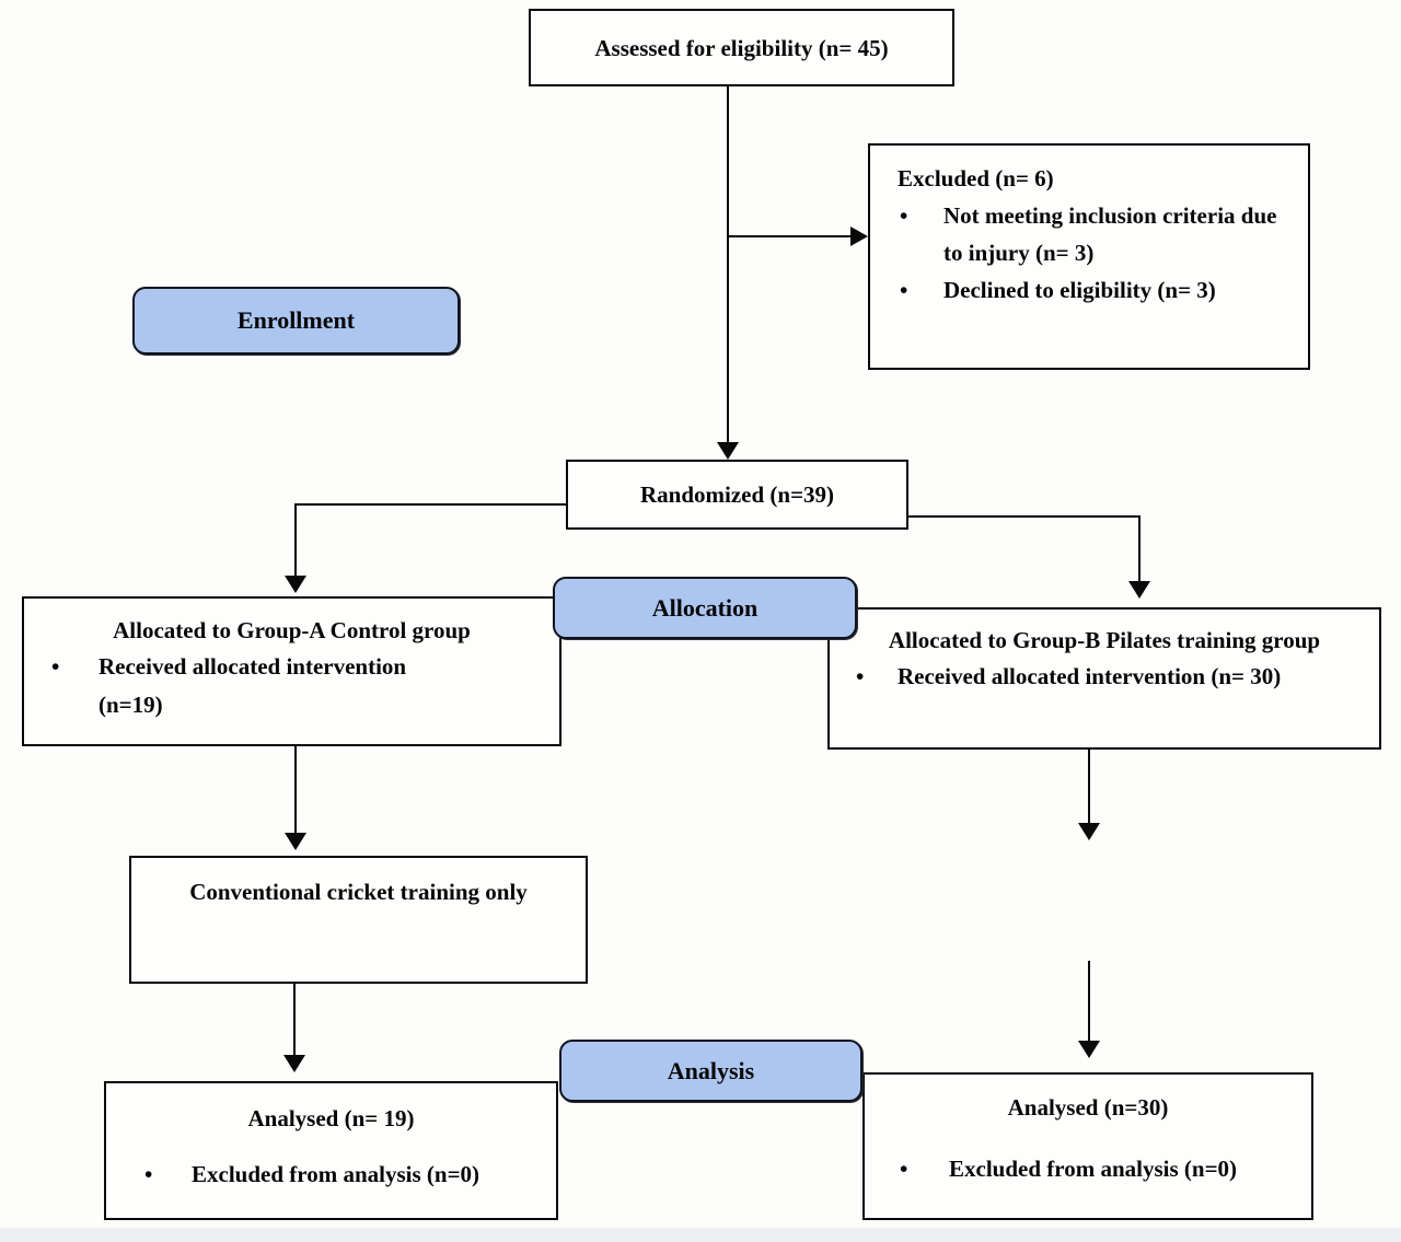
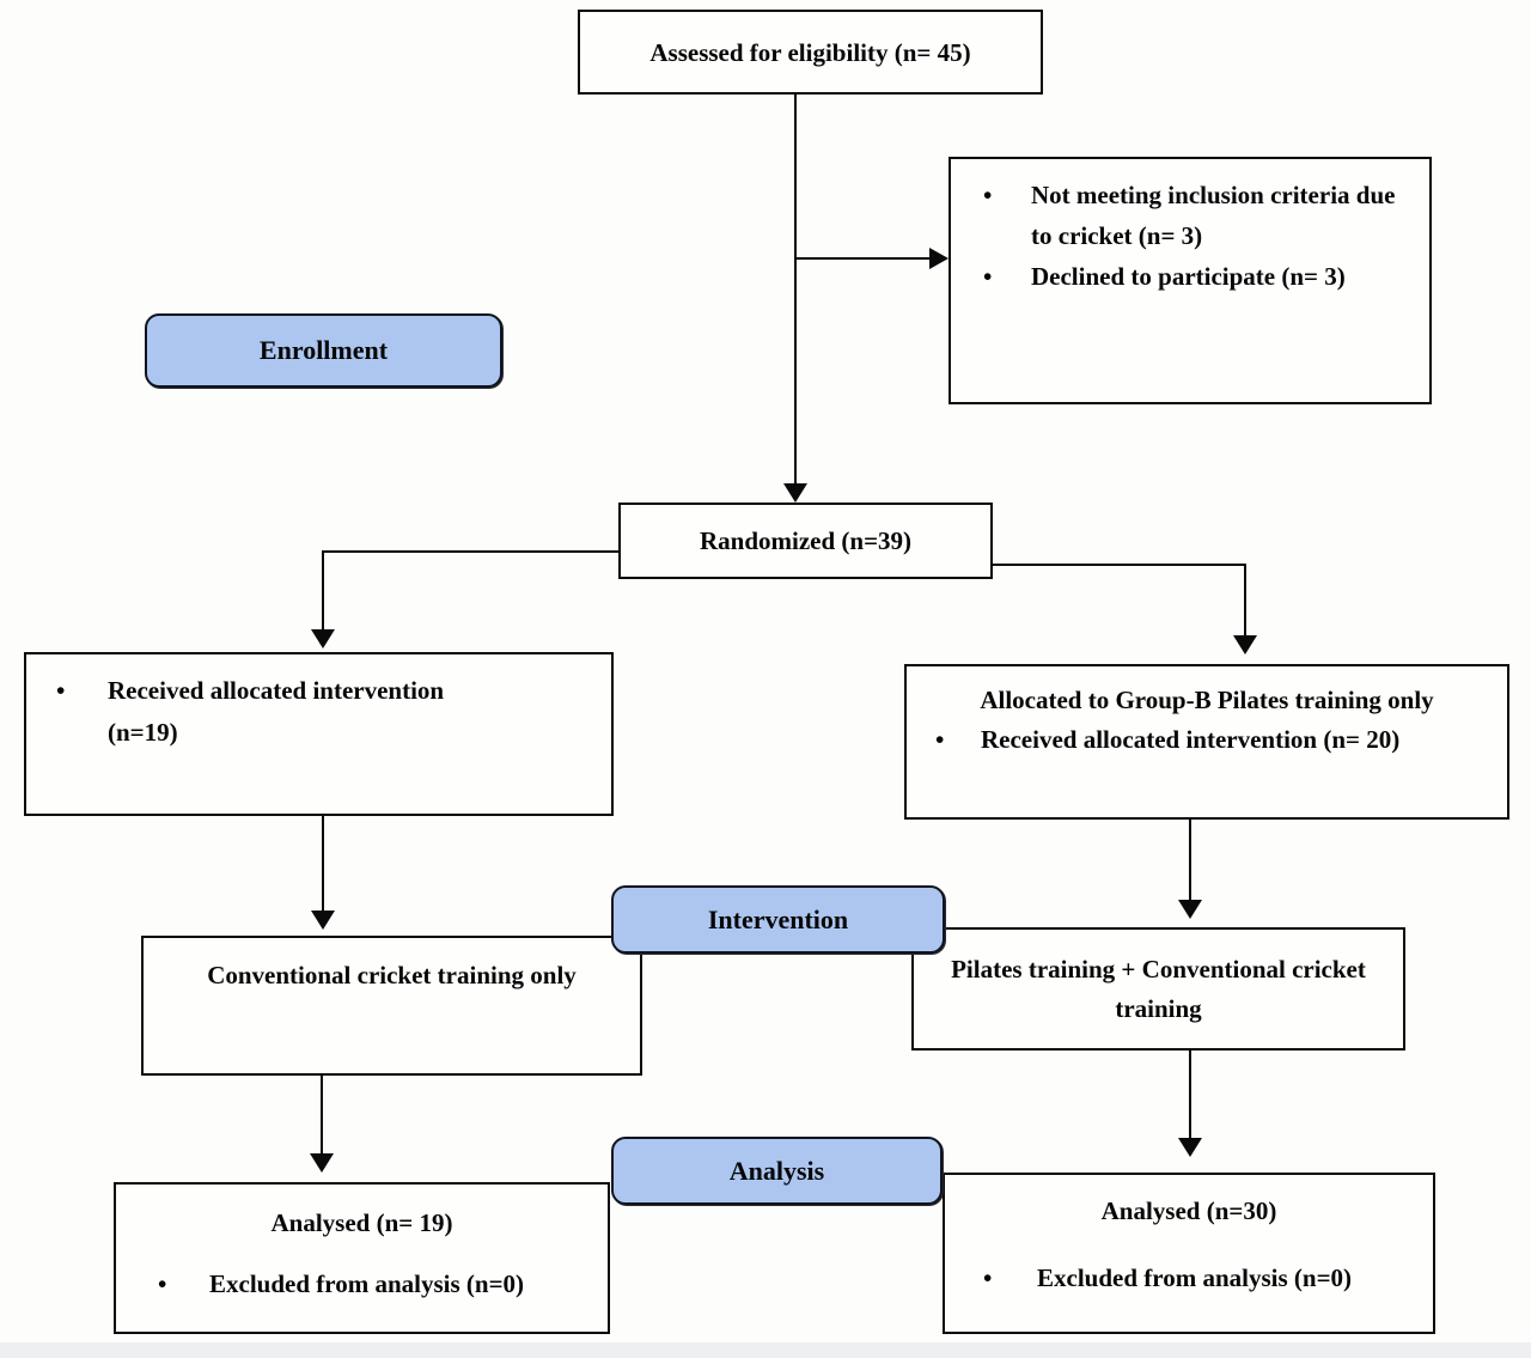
  Assessed for eligibility (n= 45)
- Excluded (n= 6)
  •
- Not meeting inclusion criteria due to injury (n= 3)
+ Not meeting inclusion criteria due to cricket (n= 3)
  •
- Declined to eligibility (n= 3)
+ Declined to participate (n= 3)
  Enrollment
  Randomized (n=39)
- Allocated to Group-A Control group
  •
  Received allocated intervention (n=19)
- Allocated to Group-B Pilates training group
+ Allocated to Group-B Pilates training only
  •
- Received allocated intervention (n= 30)
+ Received allocated intervention (n= 20)
- Allocation
  Conventional cricket training only
+ Pilates training + Conventional cricket training
+ Intervention
  Analysed (n= 19)
  •
  Excluded from analysis (n=0)
  Analysed (n=30)
  •
  Excluded from analysis (n=0)
  Analysis
